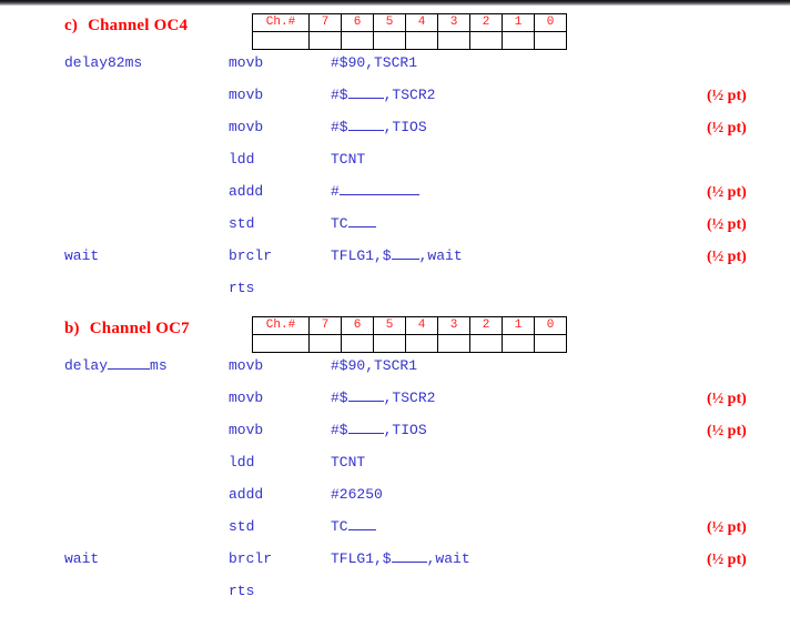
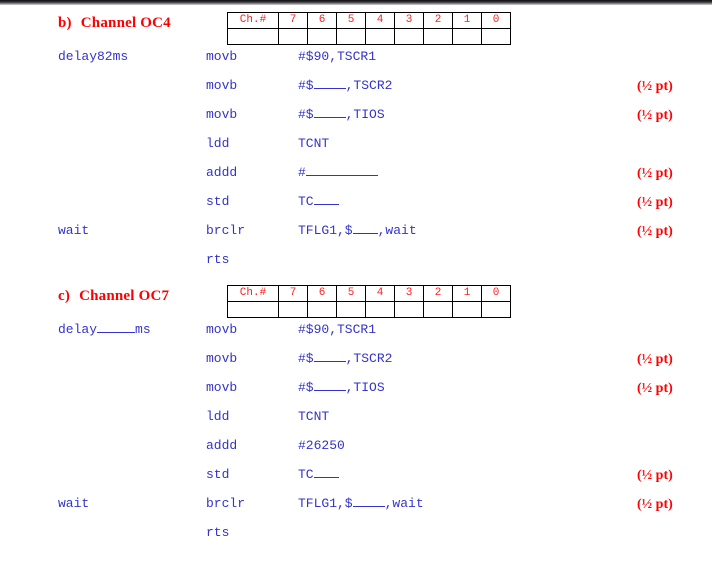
- c) Channel OC4
+ b) Channel OC4
  Ch.#	7	6	5	4	3	2	1	0
  delay82ms
  movb
  #$90,TSCR1
  movb
  #$ ,TSCR2
  (½ pt)
  movb
  #$ ,TIOS
  (½ pt)
  ldd
  TCNT
  addd
  #
  (½ pt)
  std
  TC
  (½ pt)
  wait
  brclr
  TFLG1,$ ,wait
  (½ pt)
  rts
- b) Channel OC7
+ c) Channel OC7
  Ch.#	7	6	5	4	3	2	1	0
  delay ms
  movb
  #$90,TSCR1
  movb
  #$ ,TSCR2
  (½ pt)
  movb
  #$ ,TIOS
  (½ pt)
  ldd
  TCNT
  addd
  #26250
  std
  TC
  (½ pt)
  wait
  brclr
  TFLG1,$ ,wait
  (½ pt)
  rts
